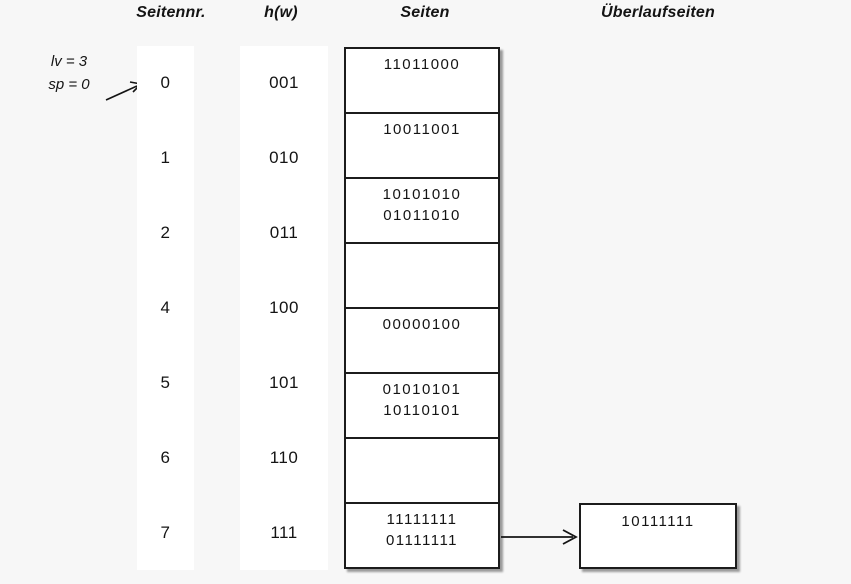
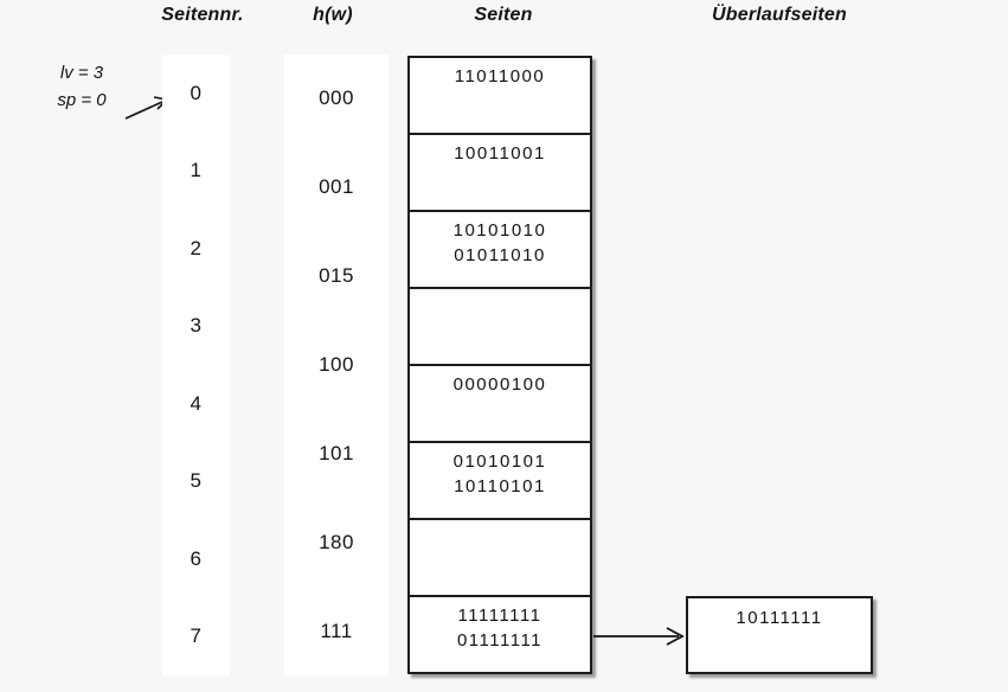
  Seitennr.
  h(w)
  Seiten
  Überlaufseiten
  lv = 3
  sp = 0
  0
  1
  2
+ 3
  4
  5
  6
  7
+ 000
  001
- 010
+ 015
- 011
  100
  101
- 110
+ 180
  111
  11011000
  10011001
  10101010
  01011010
  00000100
  01010101
  10110101
  11111111
  01111111
  10111111
